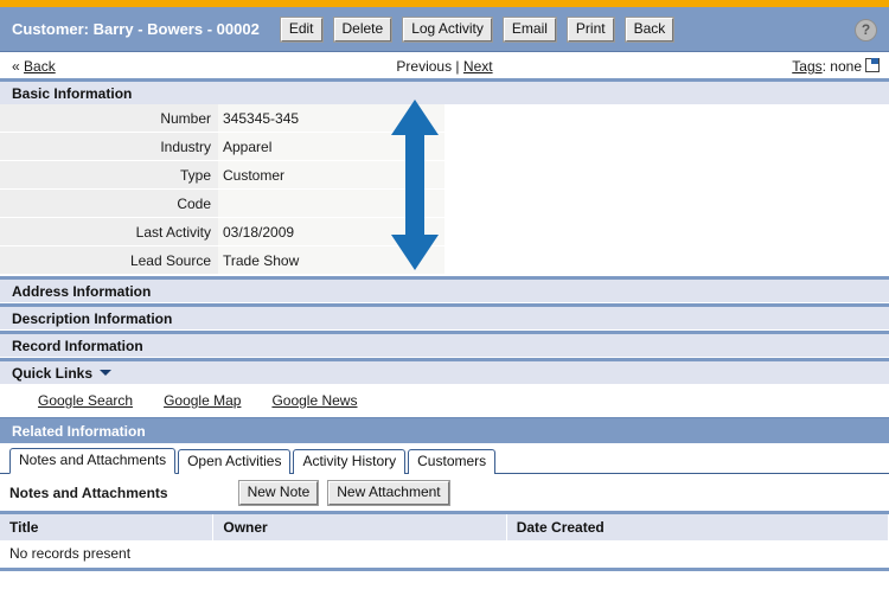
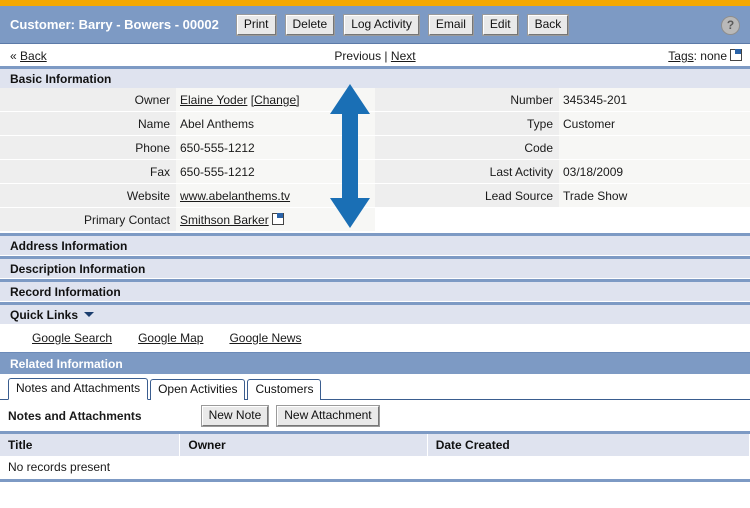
  Customer: Barry - Bowers - 00002
- Edit
+ Print
  Delete
  Log Activity
  Email
- Print
+ Edit
  Back
  ?
  « Back
  Previous | Next
  Tags: none
  Basic Information
+ Owner	Elaine Yoder [Change]
+ Name	Abel Anthems
+ Phone	650-555-1212
+ Fax	650-555-1212
+ Website	www.abelanthems.tv
+ Primary Contact	Smithson Barker
- Number	345345-345
+ Number	345345-201
- Industry	Apparel
  Type	Customer
  Code
  Last Activity	03/18/2009
  Lead Source	Trade Show
  Address Information
  Description Information
  Record Information
  Quick Links
  Google Search Google Map Google News
  Related Information
  Notes and Attachments
  Open Activities
- Activity History
  Customers
  Notes and Attachments
  New Note
  New Attachment
  Title	Owner	Date Created
  No records present
